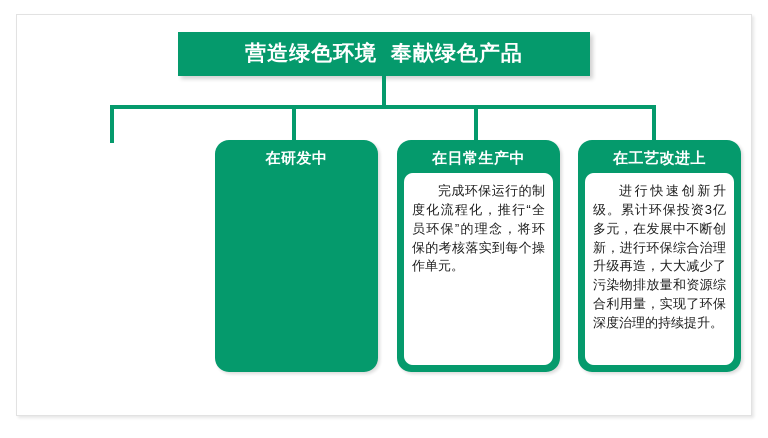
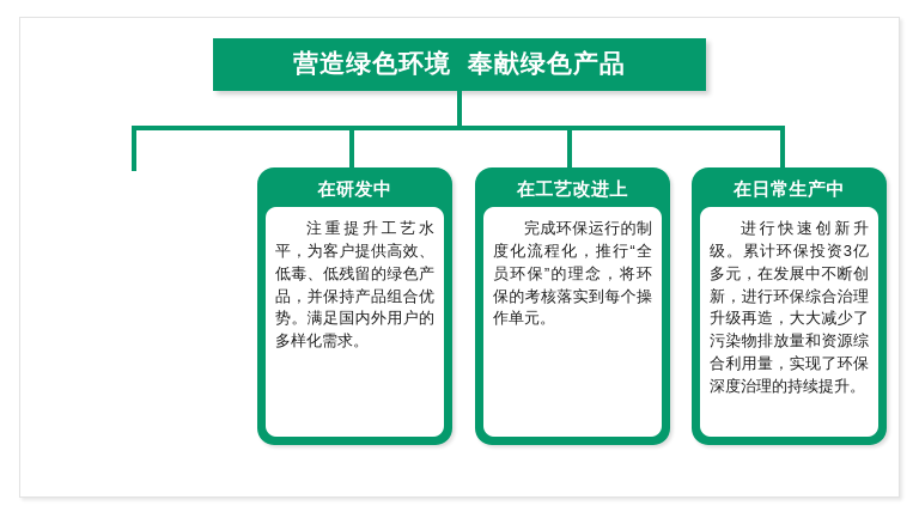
  营造绿色环境 奉献绿色产品
  在研发中
+ 注重提升工艺水平，为客户提供高效、低毒、低残留的绿色产品，并保持产品组合优势。满足国内外用户的多样化需求。
- 在日常生产中
+ 在工艺改进上
  完成环保运行的制度化流程化，推行“全员环保”的理念，将环保的考核落实到每个操作单元。
- 在工艺改进上
+ 在日常生产中
  进行快速创新升级。累计环保投资3亿多元，在发展中不断创新，进行环保综合治理升级再造，大大减少了污染物排放量和资源综合利用量，实现了环保深度治理的持续提升。
